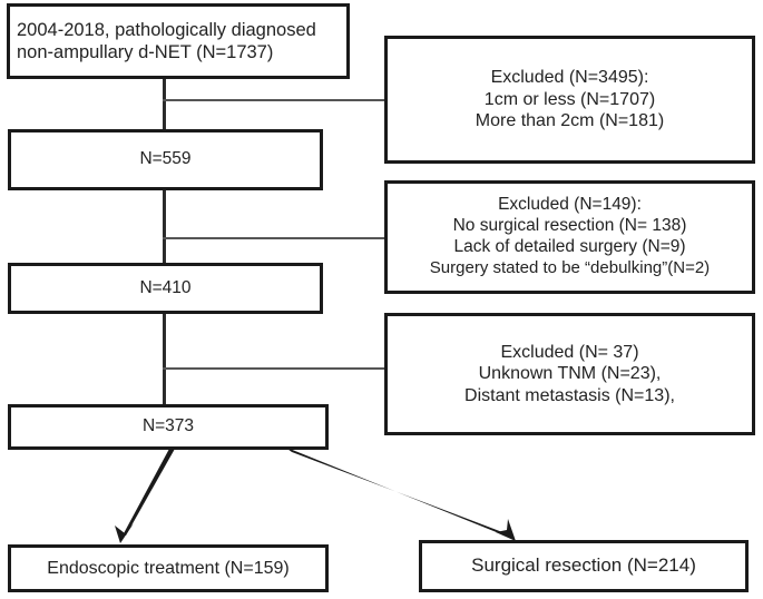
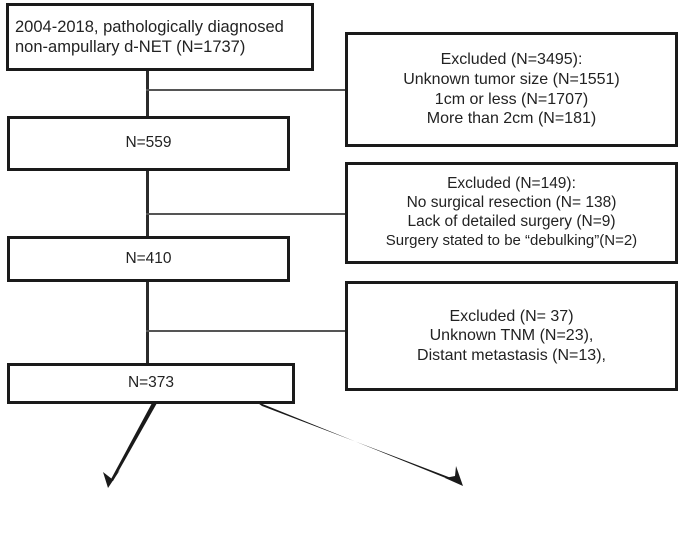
  2004-2018, pathologically diagnosed
  non-ampullary d-NET (N=1737)
  N=559
  N=410
  N=373
- Endoscopic treatment (N=159)
- Surgical resection (N=214)
  Excluded (N=3495):
+ Unknown tumor size (N=1551)
  1cm or less (N=1707)
  More than 2cm (N=181)
  Excluded (N=149):
  No surgical resection (N= 138)
  Lack of detailed surgery (N=9)
  Surgery stated to be “debulking”(N=2)
  Excluded (N= 37)
  Unknown TNM (N=23),
  Distant metastasis (N=13),
